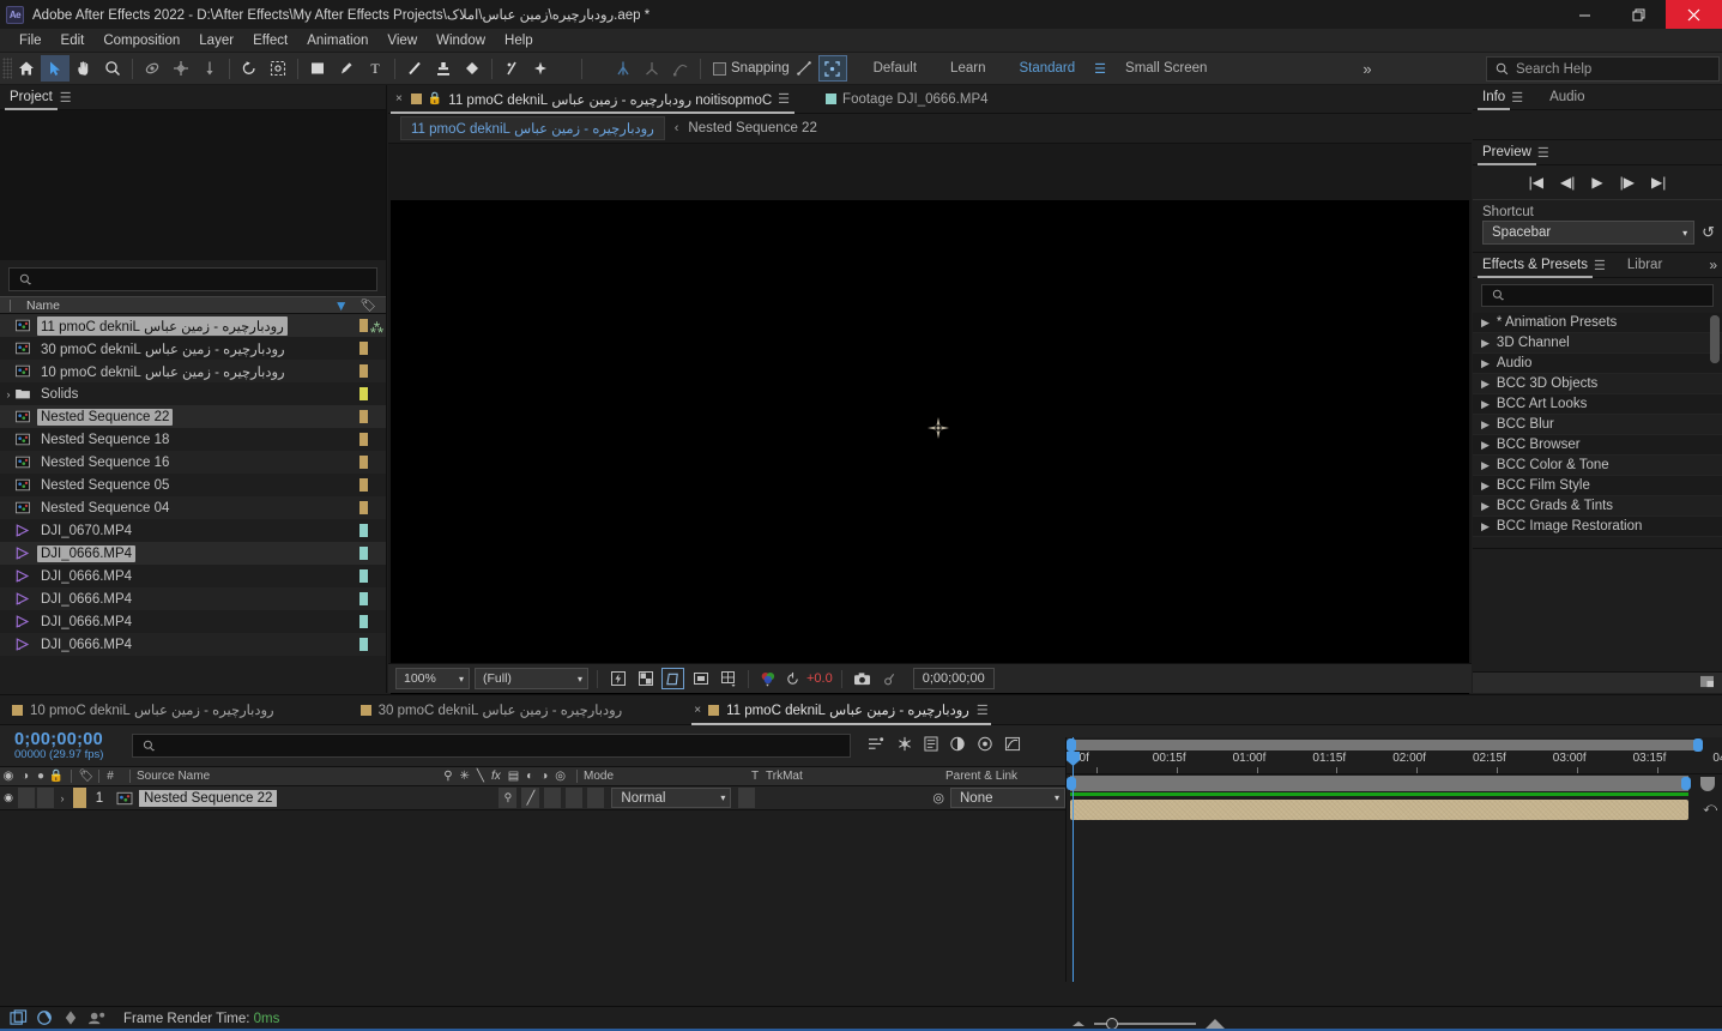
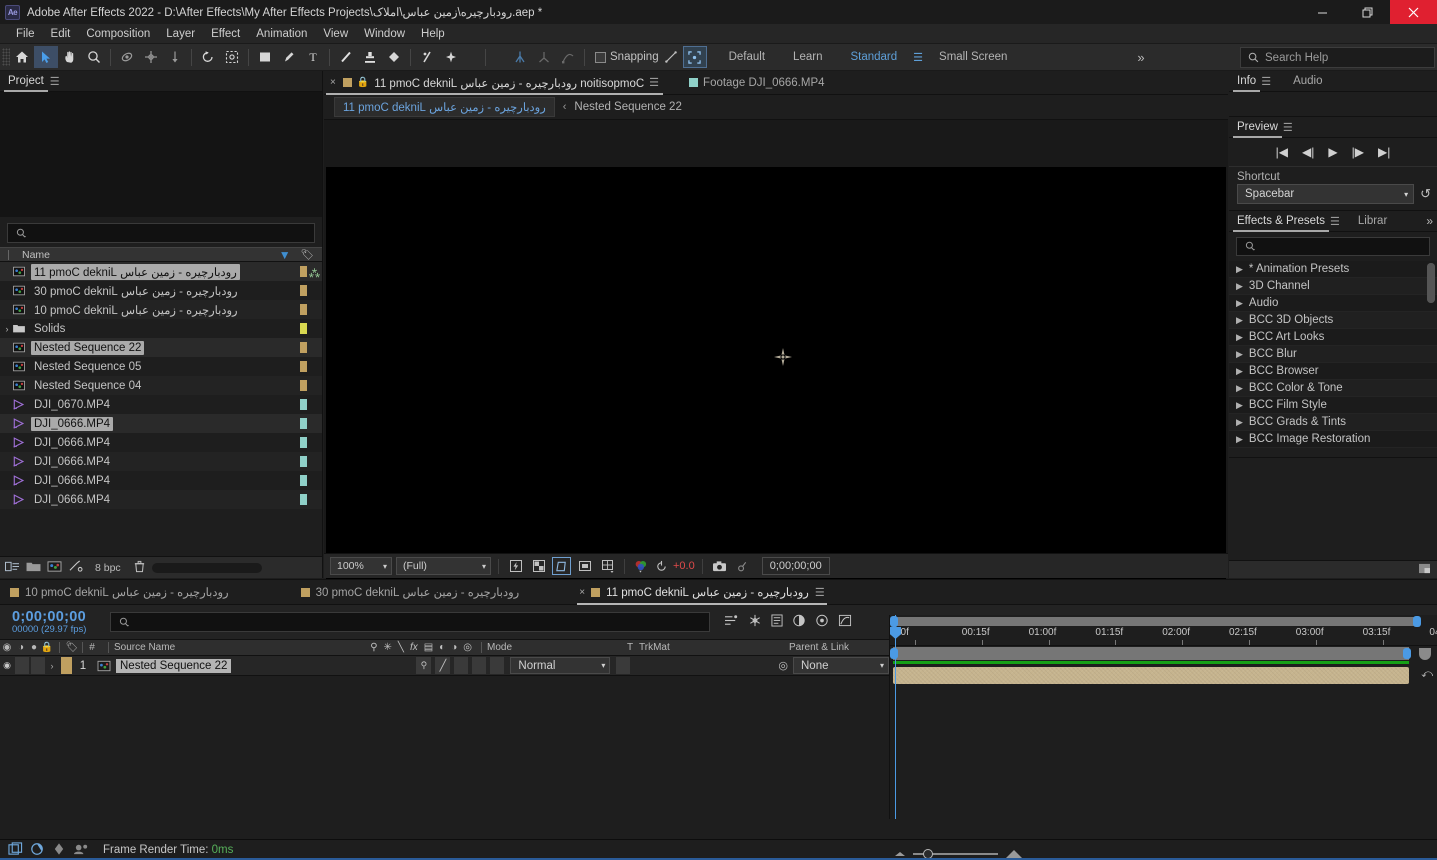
  Ae
  Adobe After Effects 2022 - D:\After Effects\My After Effects Projects\رودبارچیره\زمین عباس\املاک.aep *
  File
  Edit
  Composition
  Layer
  Effect
  Animation
  View
  Window
  Help
  T
  Snapping
  Default
  Learn
  Standard
  ☰
  Small Screen
  »
  Search Help
  Project
  ☰
  Name
  ▼
  🏷
  رودبارچیره - زمین عباس Linked Comp 11
  ⁂
  رودبارچیره - زمین عباس Linked Comp 03
  رودبارچیره - زمین عباس Linked Comp 01
  ›
  Solids
  Nested Sequence 22
- Nested Sequence 18
- Nested Sequence 16
  Nested Sequence 05
  Nested Sequence 04
  DJI_0670.MP4
  DJI_0666.MP4
  DJI_0666.MP4
  DJI_0666.MP4
  DJI_0666.MP4
  DJI_0666.MP4
+ 8 bpc
  ×
  🔒
  Composition رودبارچیره - زمین عباس Linked Comp 11
  ☰
  Footage DJI_0666.MP4
  رودبارچیره - زمین عباس Linked Comp 11
  ‹
  Nested Sequence 22
  100%
  ▾
  (Full)
  ▾
  +0.0
  0;00;00;00
  Info
  ☰
  Audio
  Preview
  ☰
  |◀
  ◀|
  ▶
  |▶
  ▶|
  Shortcut
  Spacebar
  ▾
  ↺
  Effects & Presets
  ☰
  Librar
  »
  ▶
  * Animation Presets
  ▶
  3D Channel
  ▶
  Audio
  ▶
  BCC 3D Objects
  ▶
  BCC Art Looks
  ▶
  BCC Blur
  ▶
  BCC Browser
  ▶
  BCC Color & Tone
  ▶
  BCC Film Style
  ▶
  BCC Grads & Tints
  ▶
  BCC Image Restoration
  رودبارچیره - زمین عباس Linked Comp 01
  رودبارچیره - زمین عباس Linked Comp 03
  ×
  رودبارچیره - زمین عباس Linked Comp 11
  ☰
  0;00;00;00
  00000 (29.97 fps)
  ◉
  ◑
  ●
  🔒
  🏷
  #
  Source Name
  ⚲
  ✳
  ╲
  fx
  ▤
  ◐
  ◑
  ◎
  Mode
  T
  TrkMat
  Parent & Link
  ◉
  ›
  1
  Nested Sequence 22
  ⚲
  ╱
  Normal
  ▾
  ◎
  None
  ▾
  00:15f
  01:00f
  01:15f
  02:00f
  02:15f
  03:00f
  03:15f
  ⤺
  Frame Render Time: 0ms
